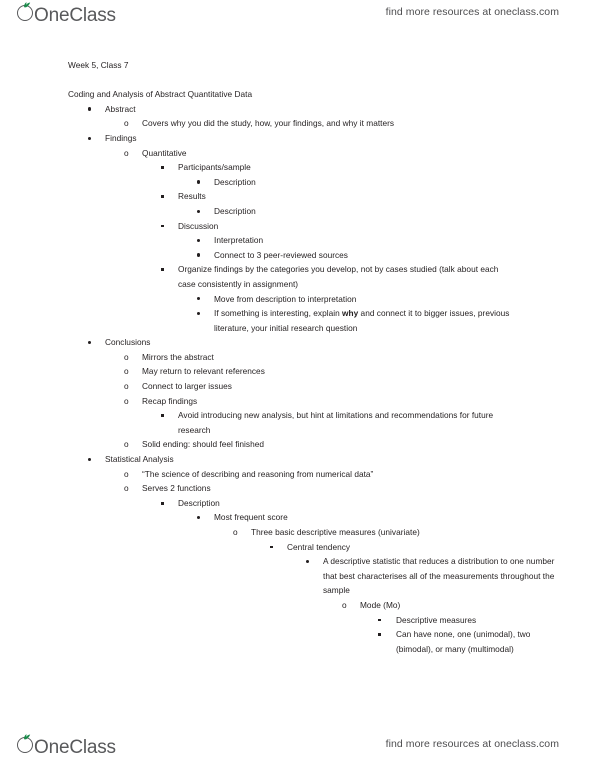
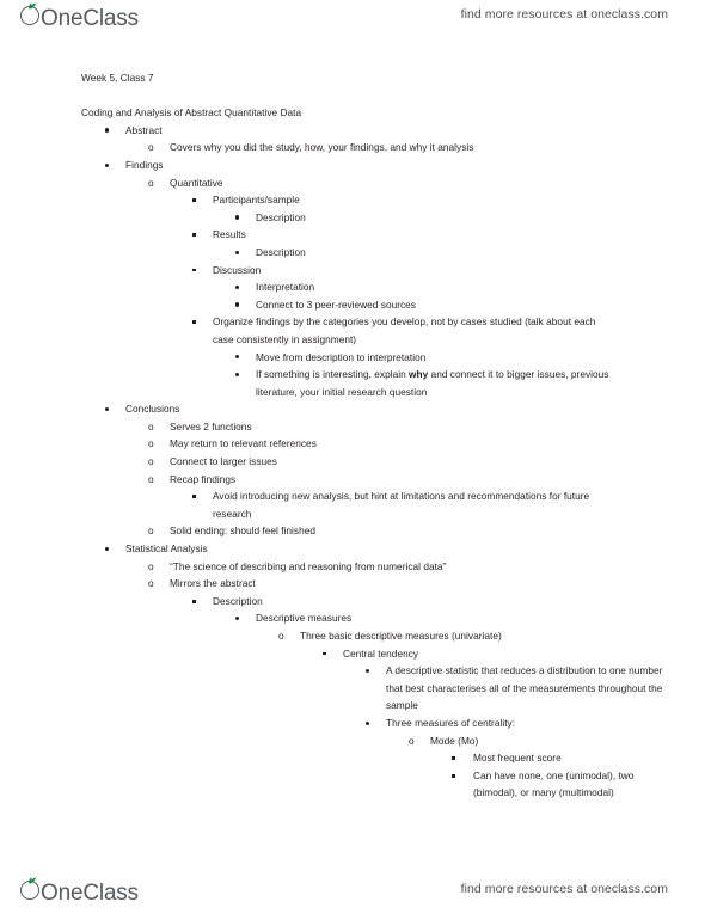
  OneClass
  find more resources at oneclass.com
  Week 5, Class 7
  Coding and Analysis of Abstract Quantitative Data
  Abstract
  o
- Covers why you did the study, how, your findings, and why it matters
+ Covers why you did the study, how, your findings, and why it analysis
  Findings
  o
  Quantitative
  Participants/sample
  Description
  Results
  Description
  Discussion
  Interpretation
  Connect to 3 peer-reviewed sources
  Organize findings by the categories you develop, not by cases studied (talk about each case consistently in assignment)
  Move from description to interpretation
  If something is interesting, explain why and connect it to bigger issues, previous literature, your initial research question
  Conclusions
  o
- Mirrors the abstract
+ Serves 2 functions
  o
  May return to relevant references
  o
  Connect to larger issues
  o
  Recap findings
  Avoid introducing new analysis, but hint at limitations and recommendations for future research
  o
  Solid ending: should feel finished
  Statistical Analysis
  o
  “The science of describing and reasoning from numerical data”
  o
- Serves 2 functions
+ Mirrors the abstract
  Description
- Most frequent score
+ Descriptive measures
  o
  Three basic descriptive measures (univariate)
  Central tendency
  A descriptive statistic that reduces a distribution to one number that best characterises all of the measurements throughout the sample
+ Three measures of centrality:
  o
  Mode (Mo)
- Descriptive measures
+ Most frequent score
  Can have none, one (unimodal), two (bimodal), or many (multimodal)
  OneClass
  find more resources at oneclass.com
